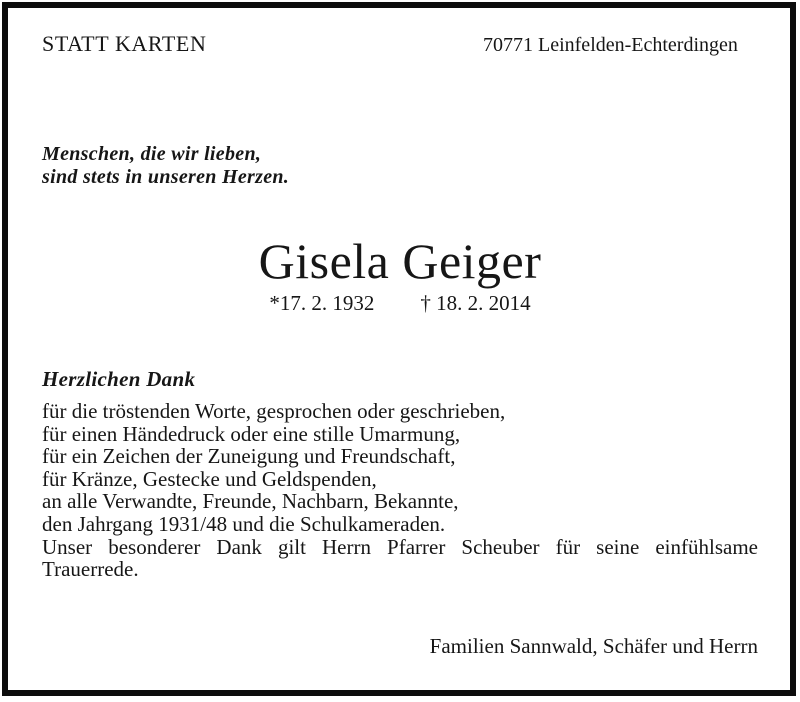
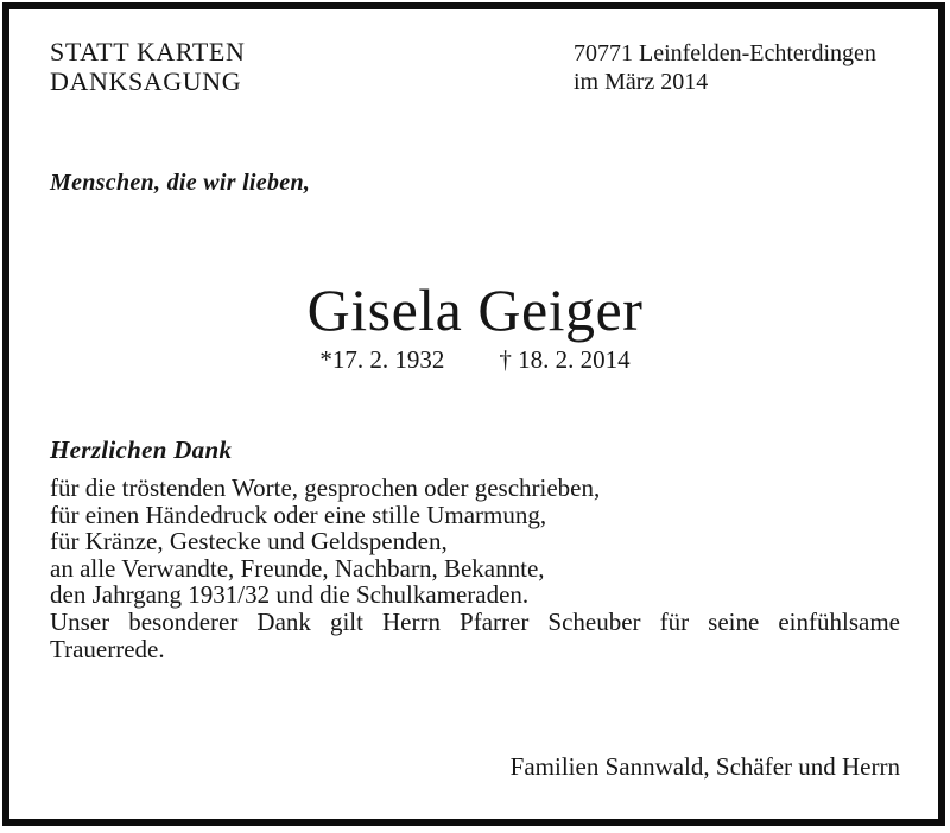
  STATT KARTEN
+ DANKSAGUNG
  70771 Leinfelden-Echterdingen
+ im März 2014
  Menschen, die wir lieben,
- sind stets in unseren Herzen.
  Gisela Geiger
  *17. 2. 1932
  † 18. 2. 2014
  Herzlichen Dank
  für die tröstenden Worte, gesprochen oder geschrieben,
  für einen Händedruck oder eine stille Umarmung,
- für ein Zeichen der Zuneigung und Freundschaft,
  für Kränze, Gestecke und Geldspenden,
  an alle Verwandte, Freunde, Nachbarn, Bekannte,
- den Jahrgang 1931/48 und die Schulkameraden.
+ den Jahrgang 1931/32 und die Schulkameraden.
  Unser besonderer Dank gilt Herrn Pfarrer Scheuber für seine einfühlsame
  Trauerrede.
  Familien Sannwald, Schäfer und Herrn
